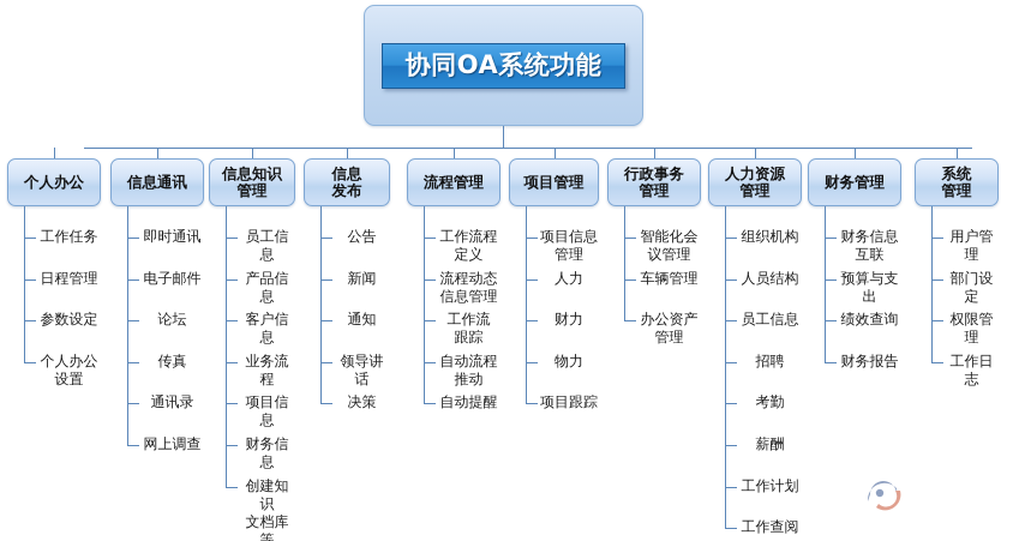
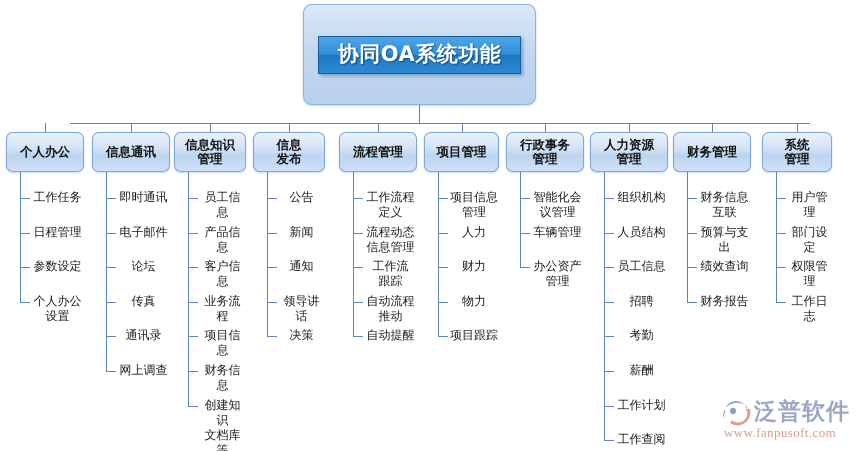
  协同OA系统功能
  个人办公
  工作任务
  日程管理
  参数设定
  个人办公
  设置
  信息通讯
  即时通讯
  电子邮件
  论坛
  传真
  通讯录
  网上调查
  信息知识
  管理
  员工信息
  产品信息
  客户信息
  业务流程
  项目信息
  财务信息
  创建知识
  文档库等
  信息
  发布
  公告
  新闻
  通知
  领导讲话
  决策
  流程管理
  工作流程
  定义
  流程动态
  信息管理
  工作流
  跟踪
  自动流程
  推动
  自动提醒
  项目管理
  项目信息
  管理
  人力
  财力
  物力
  项目跟踪
  行政事务
  管理
  智能化会
  议管理
  车辆管理
  办公资产
  管理
  人力资源
  管理
  组织机构
  人员结构
  员工信息
  招聘
  考勤
  薪酬
  工作计划
  工作查阅
  财务管理
  财务信息
  互联
  预算与支
  出
  绩效查询
  财务报告
  系统
  管理
  用户管理
  部门设定
  权限管理
  工作日志
+ 泛普软件
+ www.fanpusoft.com
